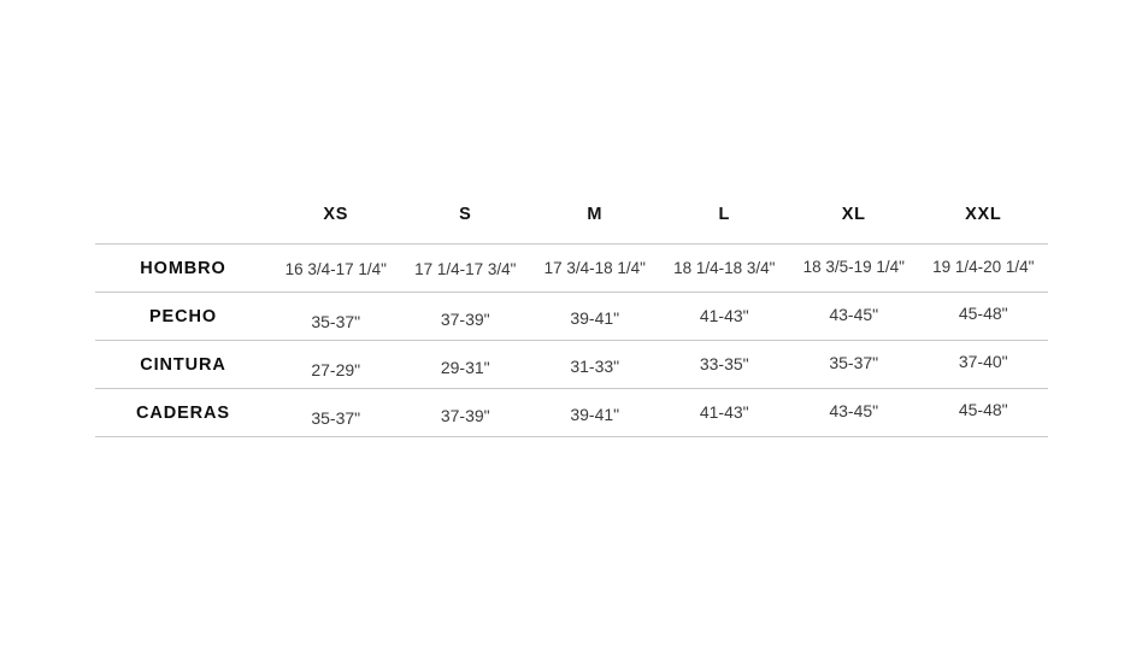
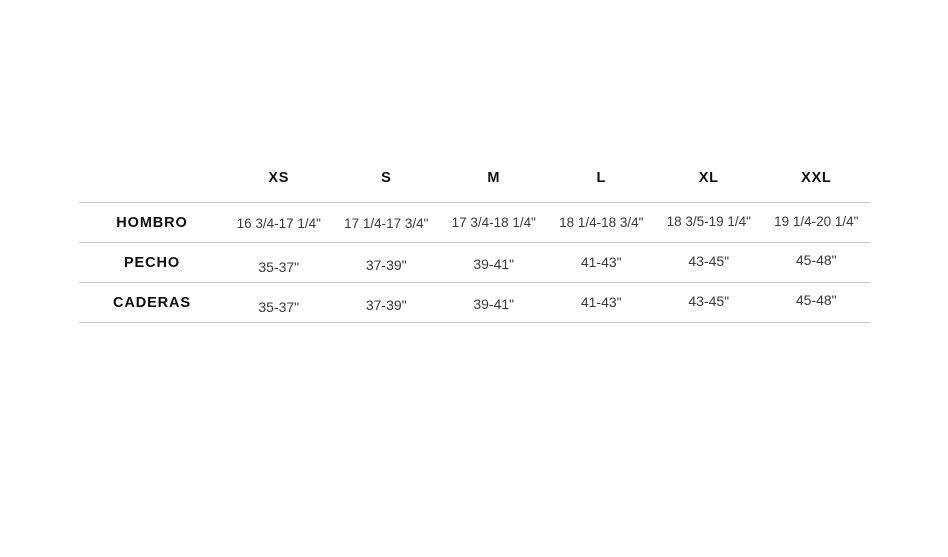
  	XS	S	M	L	XL	XXL
  HOMBRO	16 3/4-17 1/4"	17 1/4-17 3/4"	17 3/4-18 1/4"	18 1/4-18 3/4"	18 3/5-19 1/4"	19 1/4-20 1/4"
  PECHO	35-37"	37-39"	39-41"	41-43"	43-45"	45-48"
- CINTURA	27-29"	29-31"	31-33"	33-35"	35-37"	37-40"
  CADERAS	35-37"	37-39"	39-41"	41-43"	43-45"	45-48"
